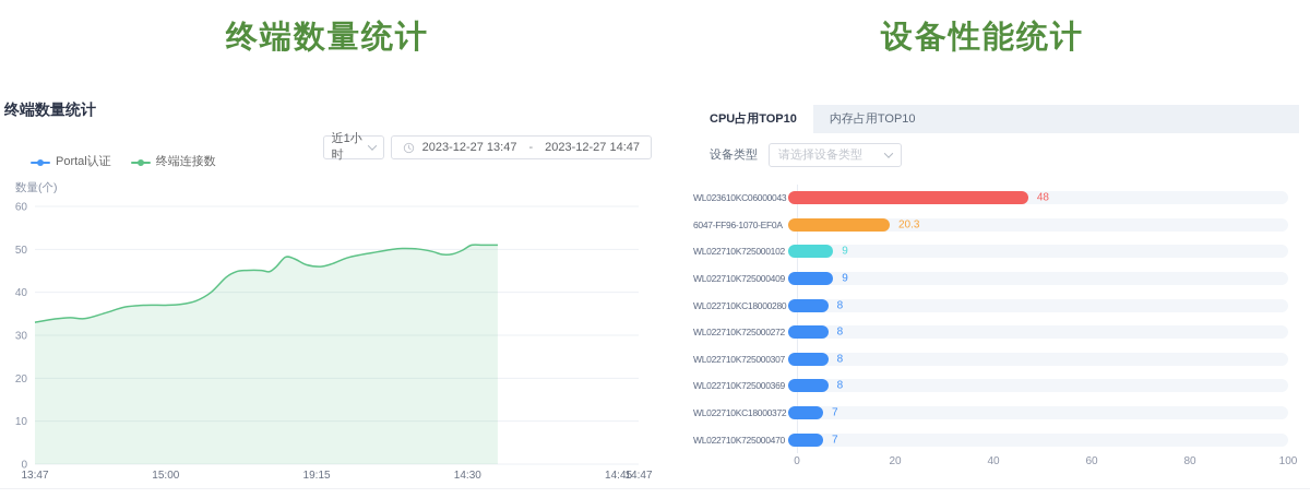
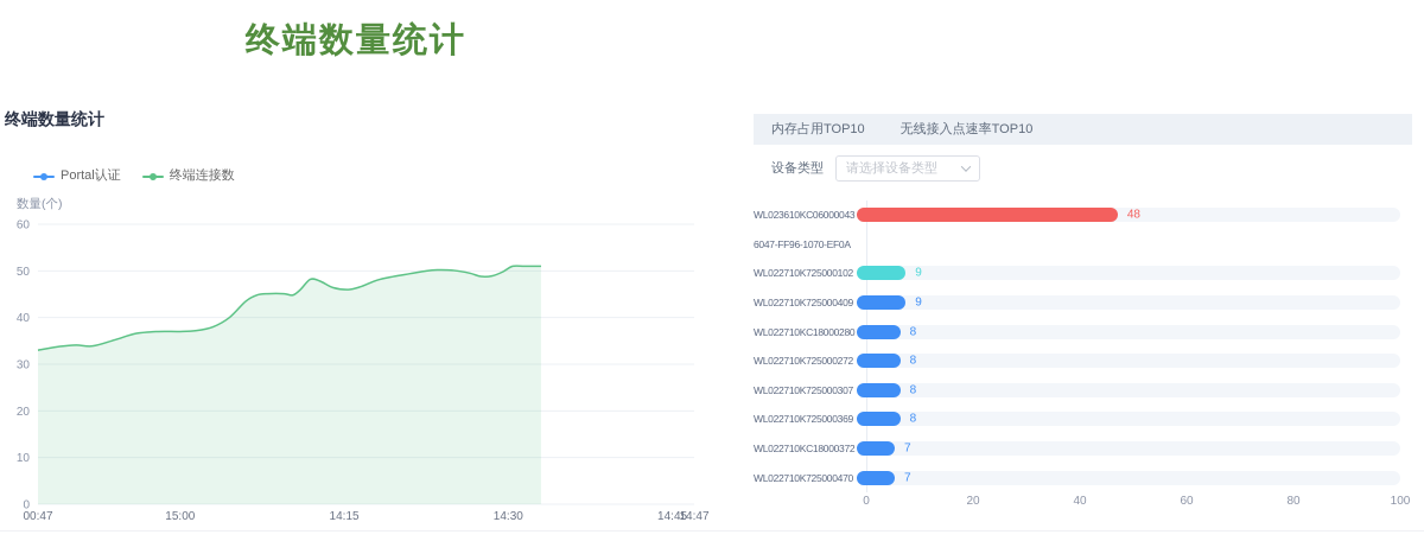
  终端数量统计
  终端数量统计
- 近1小时
- 2023-12-27 13:47
- -
- 2023-12-27 14:47
  Portal认证
  终端连接数
  数量(个)
  0
  10
  20
  30
  40
  50
  60
- 13:47
+ 00:47
  15:00
- 19:15
+ 14:15
  14:30
  14:45
  14:47
- 设备性能统计
- CPU占用TOP10
  内存占用TOP10
+ 无线接入点速率TOP10
  设备类型
  请选择设备类型
  WL023610KC06000043
  48
  6047-FF96-1070-EF0A
- 20.3
  WL022710K725000102
  9
  WL022710K725000409
  9
  WL022710KC18000280
  8
  WL022710K725000272
  8
  WL022710K725000307
  8
  WL022710K725000369
  8
  WL022710KC18000372
  7
  WL022710K725000470
  7
  0
  20
  40
  60
  80
  100
